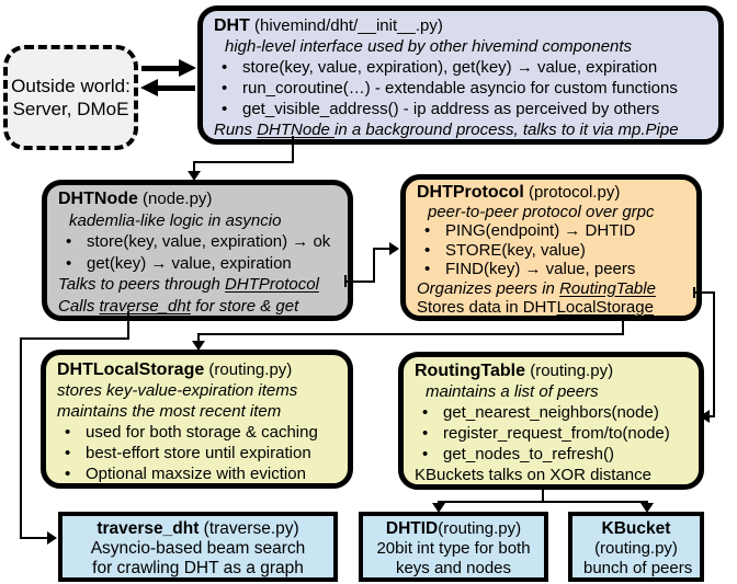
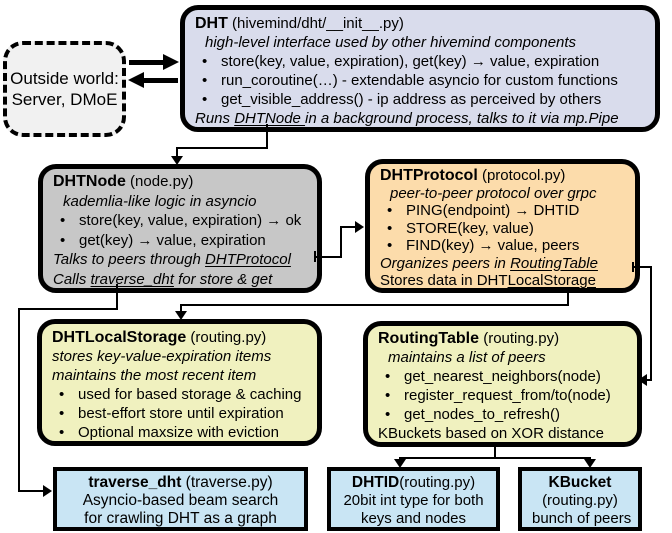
  Outside world:
  Server, DMoE
  DHT (hivemind/dht/__init__.py)
  high-level interface used by other hivemind components
  store(key, value, expiration), get(key) → value, expiration
  run_coroutine(…) - extendable asyncio for custom functions
  get_visible_address() - ip address as perceived by others
  Runs DHTNode in a background process, talks to it via mp.Pipe
  DHTNode (node.py)
  kademlia-like logic in asyncio
  store(key, value, expiration) → ok
  get(key) → value, expiration
  Talks to peers through DHTProtocol
  Calls traverse_dht for store & get
  DHTProtocol (protocol.py)
  peer-to-peer protocol over grpc
  PING(endpoint) → DHTID
  STORE(key, value)
  FIND(key) → value, peers
  Organizes peers in RoutingTable
  Stores data in DHTLocalStorage
  DHTLocalStorage (routing.py)
  stores key-value-expiration items
  maintains the most recent item
- used for both storage & caching
+ used for based storage & caching
  best-effort store until expiration
  Optional maxsize with eviction
  RoutingTable (routing.py)
  maintains a list of peers
  get_nearest_neighbors(node)
  register_request_from/to(node)
  get_nodes_to_refresh()
- KBuckets talks on XOR distance
+ KBuckets based on XOR distance
  traverse_dht (traverse.py)
  Asyncio-based beam search
  for crawling DHT as a graph
  DHTID(routing.py)
  20bit int type for both
  keys and nodes
  KBucket
  (routing.py)
  bunch of peers
